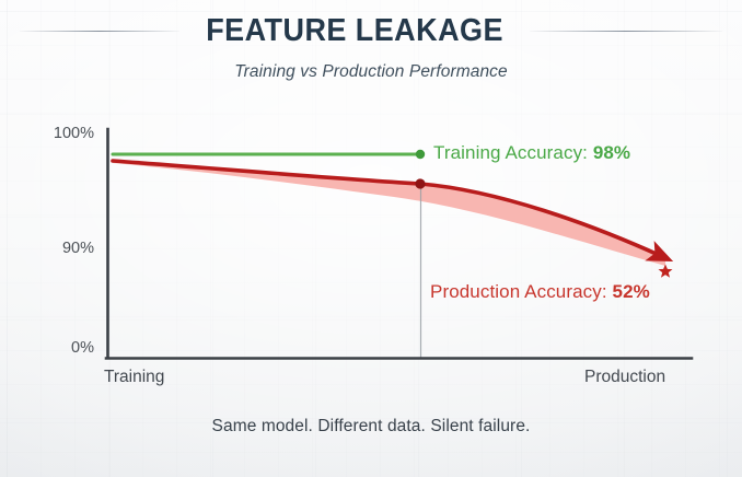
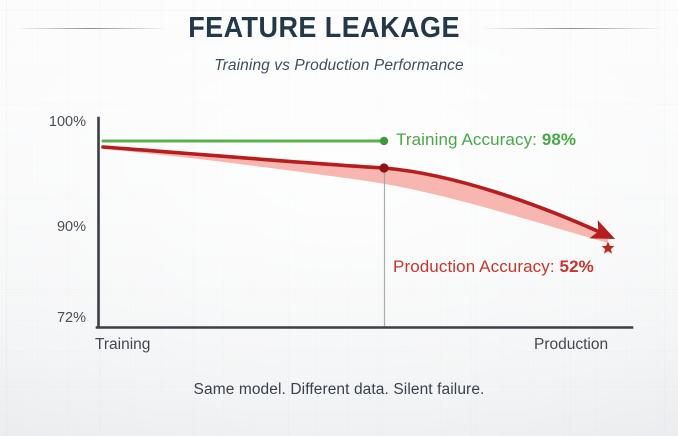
  FEATURE LEAKAGE
  Training vs Production Performance
  100%
  90%
- 0%
+ 72%
  Training
  Production
  Training Accuracy: 98%
  Production Accuracy: 52%
  Same model. Different data. Silent failure.
